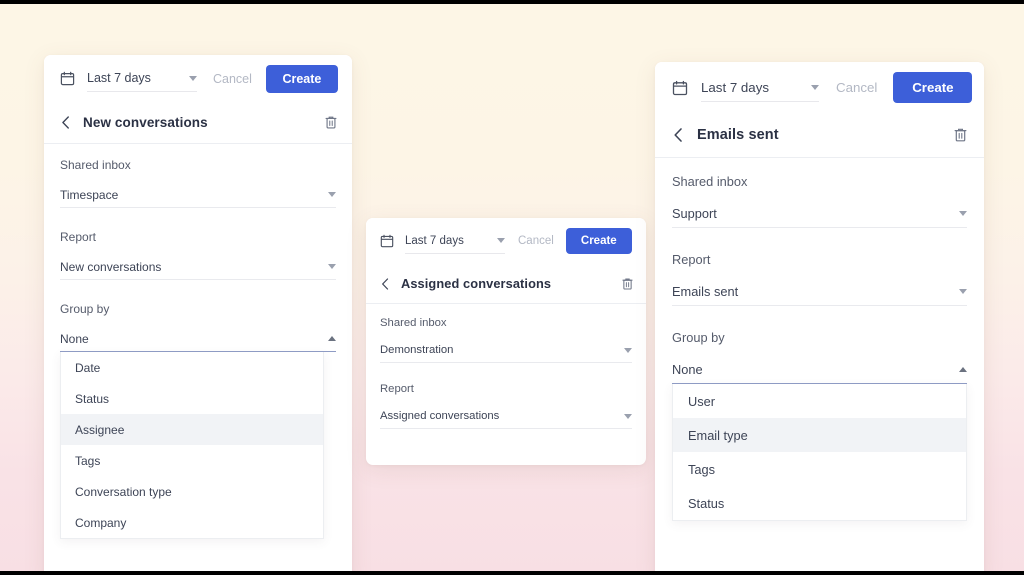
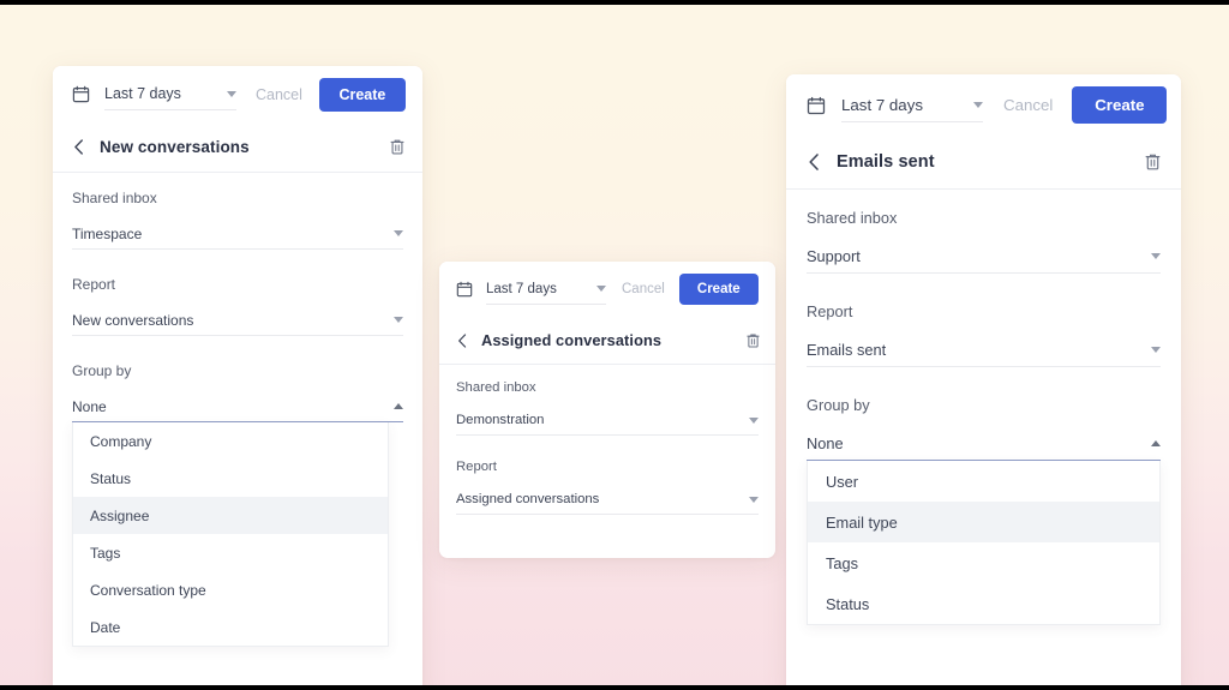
  Last 7 days
  Cancel
  Create
  New conversations
  Shared inbox
  Timespace
  Report
  New conversations
  Group by
  None
- Date
+ Company
  Status
  Assignee
  Tags
  Conversation type
- Company
+ Date
  Last 7 days
  Cancel
  Create
  Assigned conversations
  Shared inbox
  Demonstration
  Report
  Assigned conversations
  Last 7 days
  Cancel
  Create
  Emails sent
  Shared inbox
  Support
  Report
  Emails sent
  Group by
  None
  User
  Email type
  Tags
  Status
